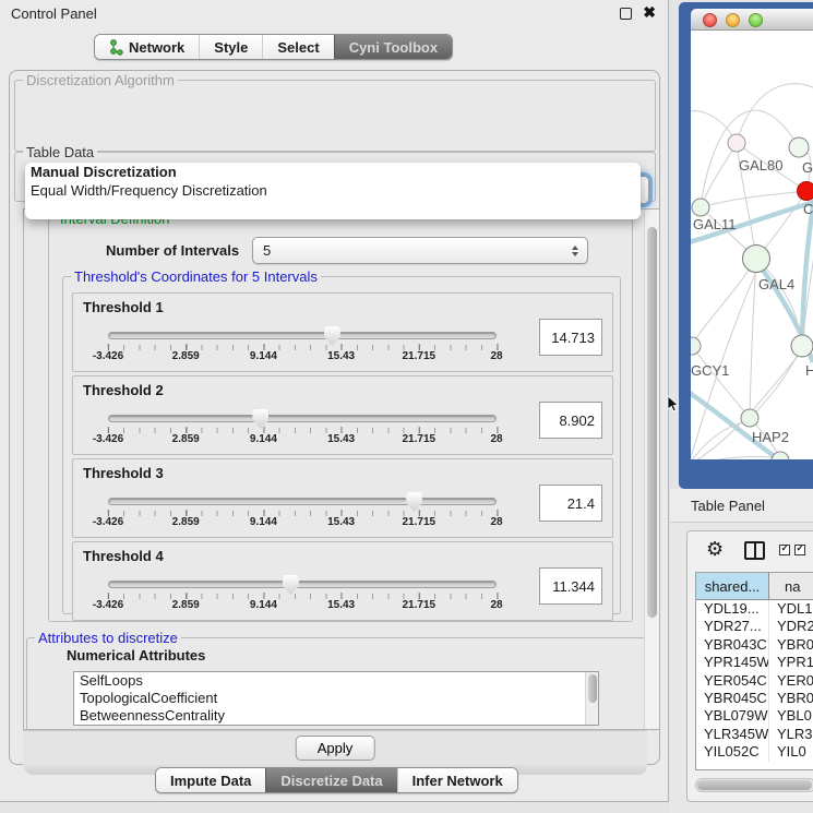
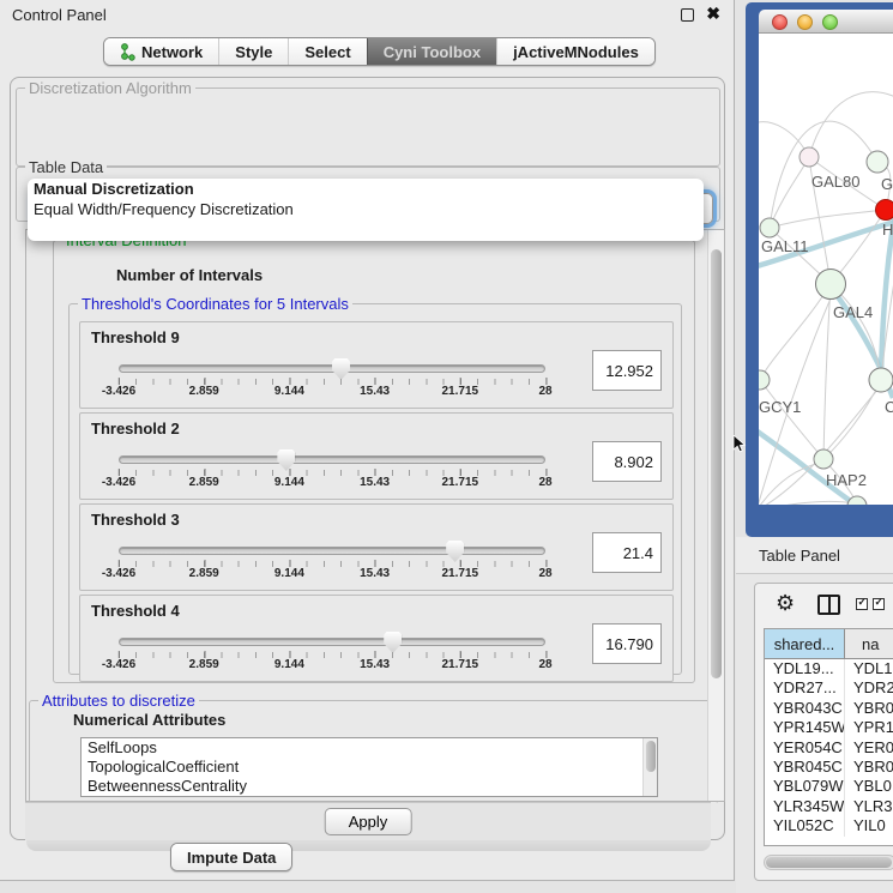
  Control Panel
  ✖
  Network
  Style
  Select
  Cyni Toolbox
+ jActiveMNodules
  Discretization Algorithm
  Manual Discretization
  Equal Width/Frequency Discretization
  Table Data
  Number of Intervals
- 5
  Threshold's Coordinates for 5 Intervals
- Threshold 1
+ Threshold 9
  -3.426
  2.859
  9.144
  15.43
  21.715
  28
- 14.713
+ 12.952
  Threshold 2
  -3.426
  2.859
  9.144
  15.43
  21.715
  28
  8.902
  Threshold 3
  -3.426
  2.859
  9.144
  15.43
  21.715
  28
  21.4
  Threshold 4
  -3.426
  2.859
  9.144
  15.43
  21.715
  28
- 11.344
+ 16.790
  Attributes to discretize
  Numerical Attributes
  SelfLoops
  TopologicalCoefficient
  BetweennessCentrality
  Apply
  Impute Data
- Discretize Data
- Infer Network
  GAL80
- C
+ H
  GAL11
  GAL4
  GCY1
- H
+ C
  HAP2
  Table Panel
  ⚙
  shared...
  na
  YDL19...
  YDL1
  YDR27...
  YDR2
  YBR043C
  YBR0
  YPR145W
  YPR1
  YER054C
  YER0
  YBR045C
  YBR0
  YBL079W
  YBL0
  YLR345W
  YLR3
  YIL052C
  YIL0
